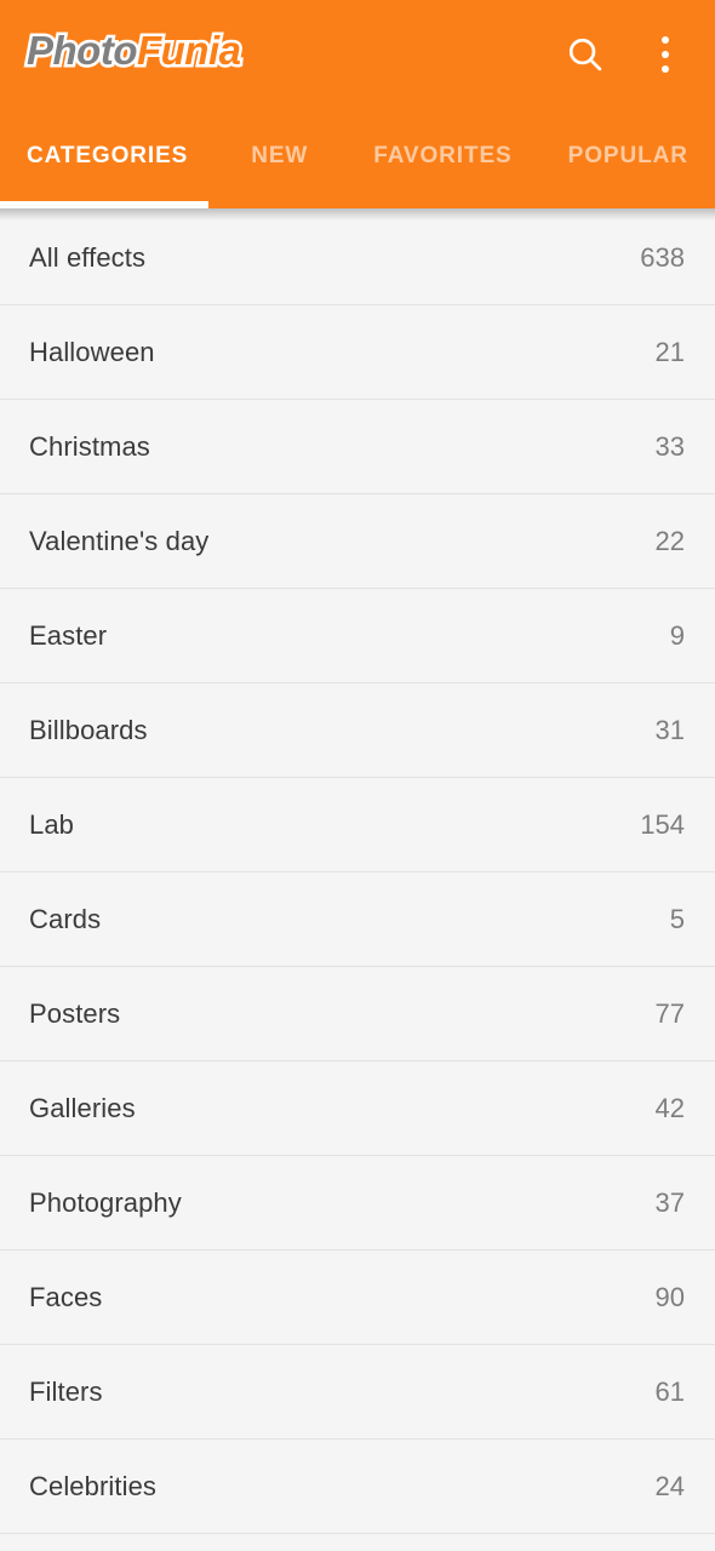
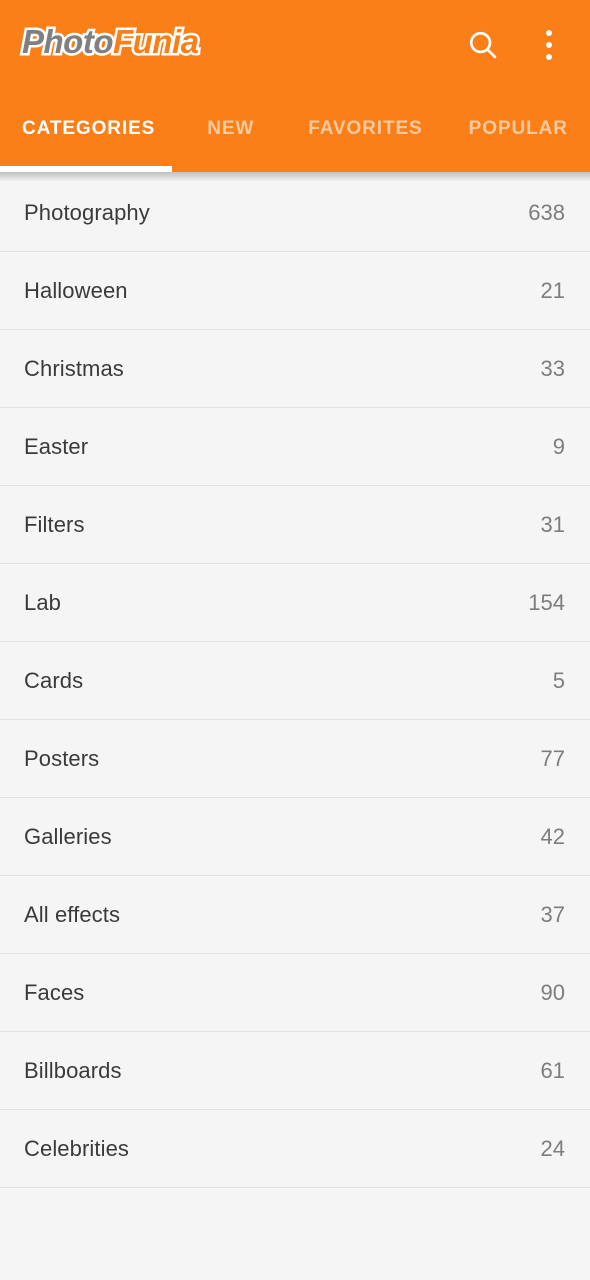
  PhotoFunia
  CATEGORIES
  NEW
  FAVORITES
  POPULAR
- All effects
+ Photography
  638
  Halloween
  21
  Christmas
  33
- Valentine's day
- 22
  Easter
  9
- Billboards
+ Filters
  31
  Lab
  154
  Cards
  5
  Posters
  77
  Galleries
  42
- Photography
+ All effects
  37
  Faces
  90
- Filters
+ Billboards
  61
  Celebrities
  24
